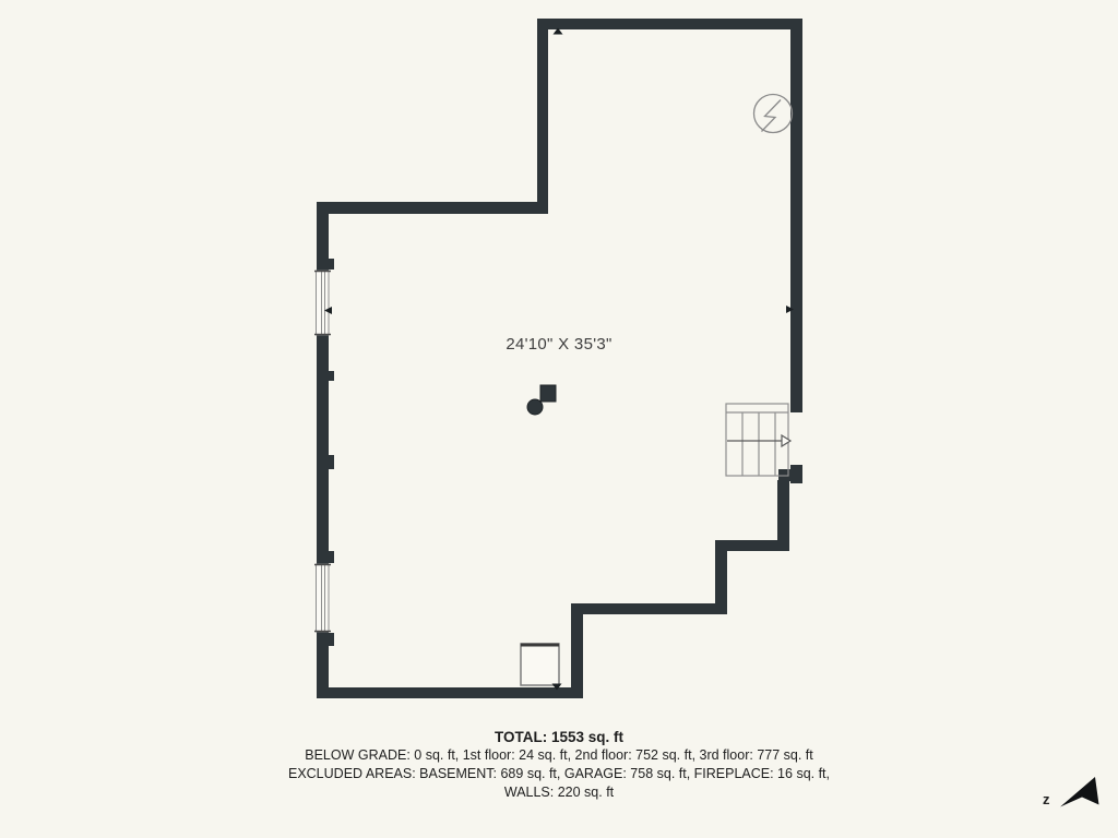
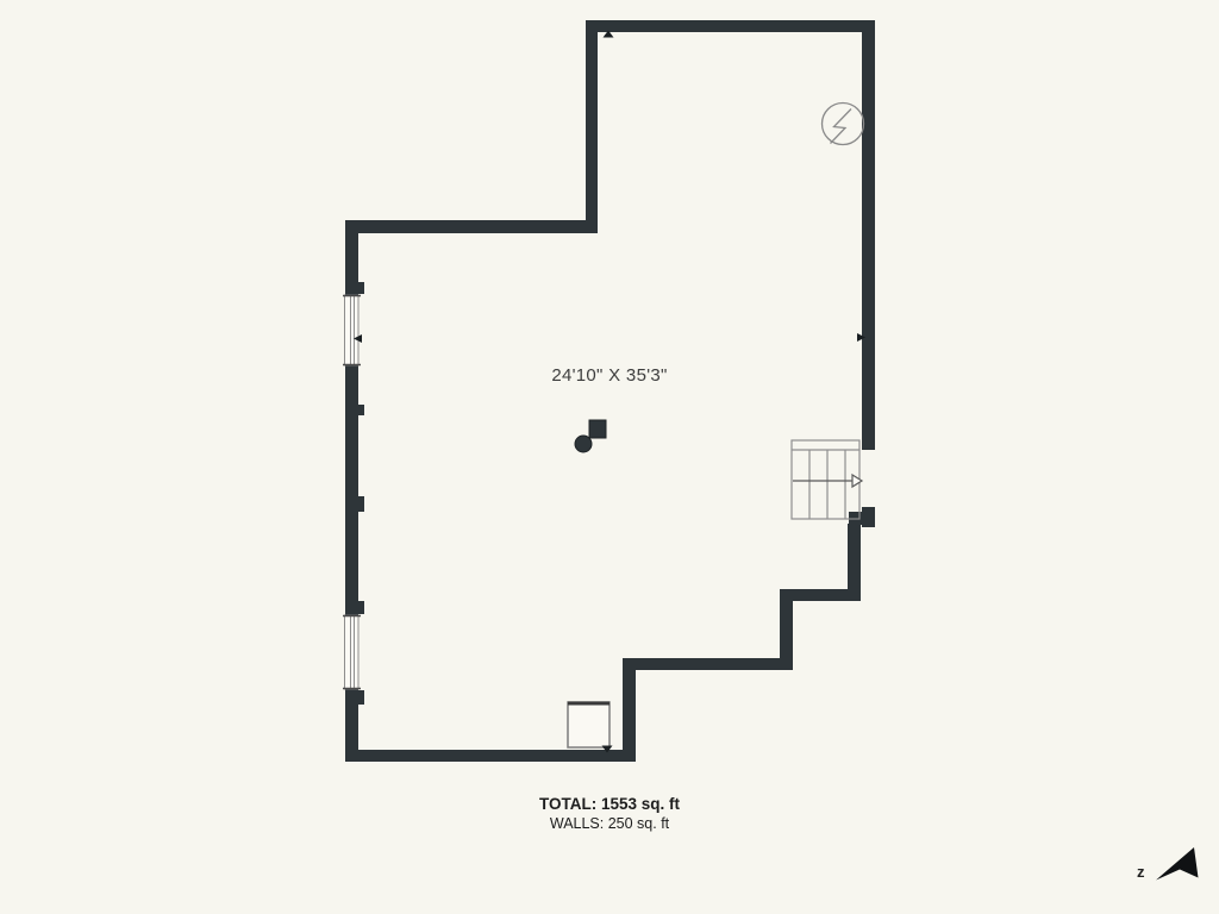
  24'10" X 35'3"
  TOTAL: 1553 sq. ft
- BELOW GRADE: 0 sq. ft, 1st floor: 24 sq. ft, 2nd floor: 752 sq. ft, 3rd floor: 777 sq. ft
- EXCLUDED AREAS: BASEMENT: 689 sq. ft, GARAGE: 758 sq. ft, FIREPLACE: 16 sq. ft,
- WALLS: 220 sq. ft
+ WALLS: 250 sq. ft
  z
